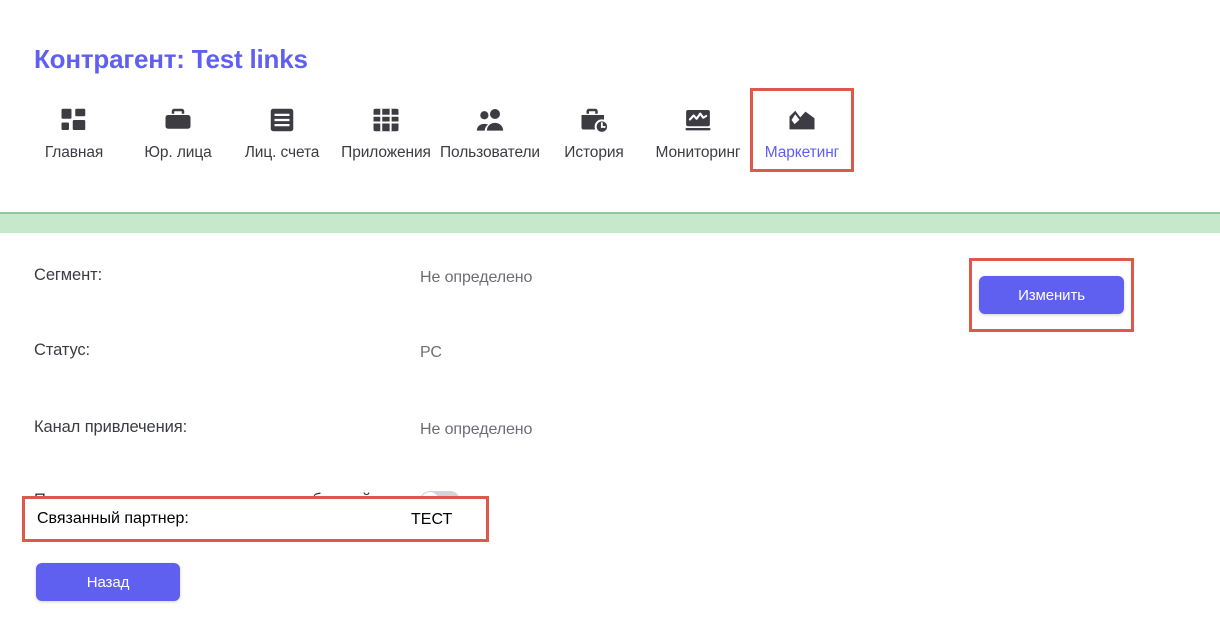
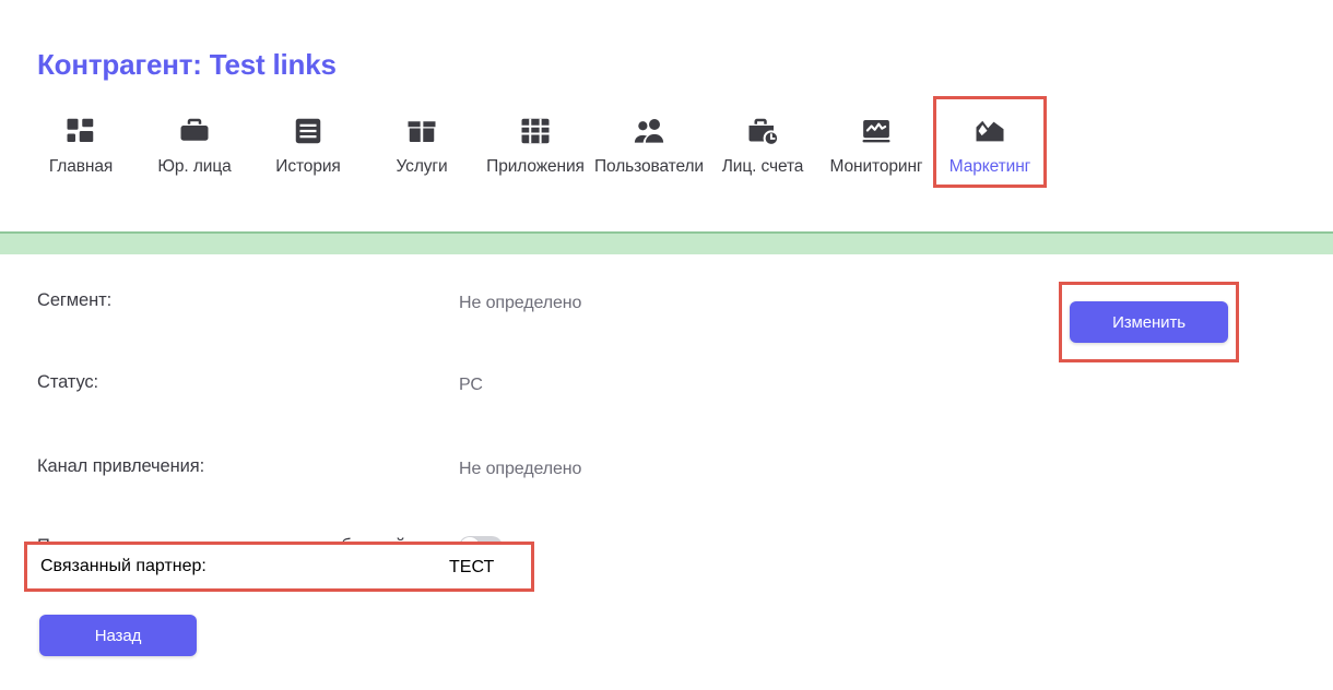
  Контрагент: Test links
  Главная
  Юр. лица
- Лиц. счета
+ История
+ Услуги
  Приложения
  Пользователи
- История
+ Лиц. счета
  Мониторинг
  Маркетинг
  Сегмент:
  Не определено
  Статус:
  РС
  Канал привлечения:
  Не определено
  Связанный партнер:
  ТЕСТ
  Изменить
  Назад
